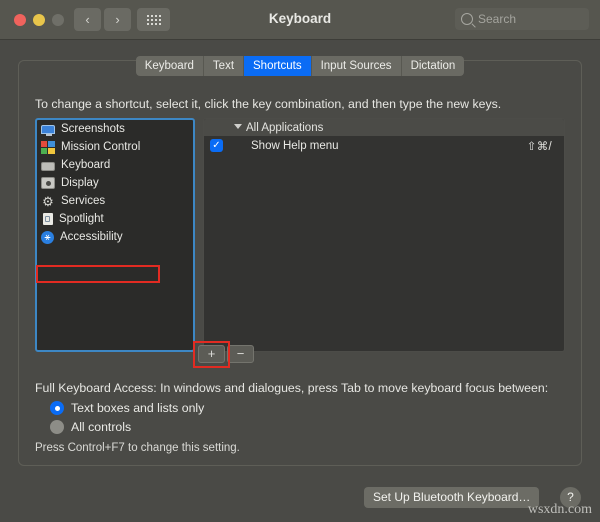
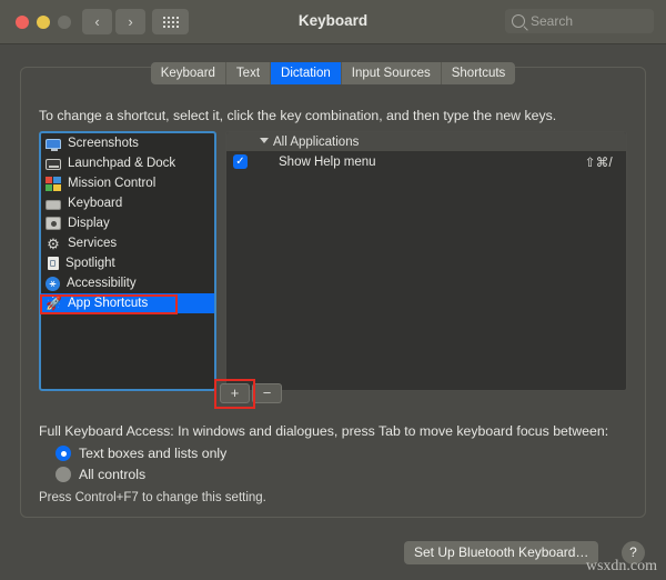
  ‹
  ›
  Keyboard
  Search
  Keyboard
  Text
- Shortcuts
+ Dictation
  Input Sources
- Dictation
+ Shortcuts
  To change a shortcut, select it, click the key combination, and then type the new keys.
  Screenshots
+ Launchpad & Dock
  Mission Control
  Keyboard
  Display
  ⚙
  Services
  Spotlight
  ⚹
  Accessibility
+ 🚀
+ App Shortcuts
  All Applications
  ✓
  Show Help menu
  ⇧⌘/
  +
  −
  Full Keyboard Access: In windows and dialogues, press Tab to move keyboard focus between:
  Text boxes and lists only
  All controls
  Press Control+F7 to change this setting.
  Set Up Bluetooth Keyboard…
  ?
  wsxdn.com
